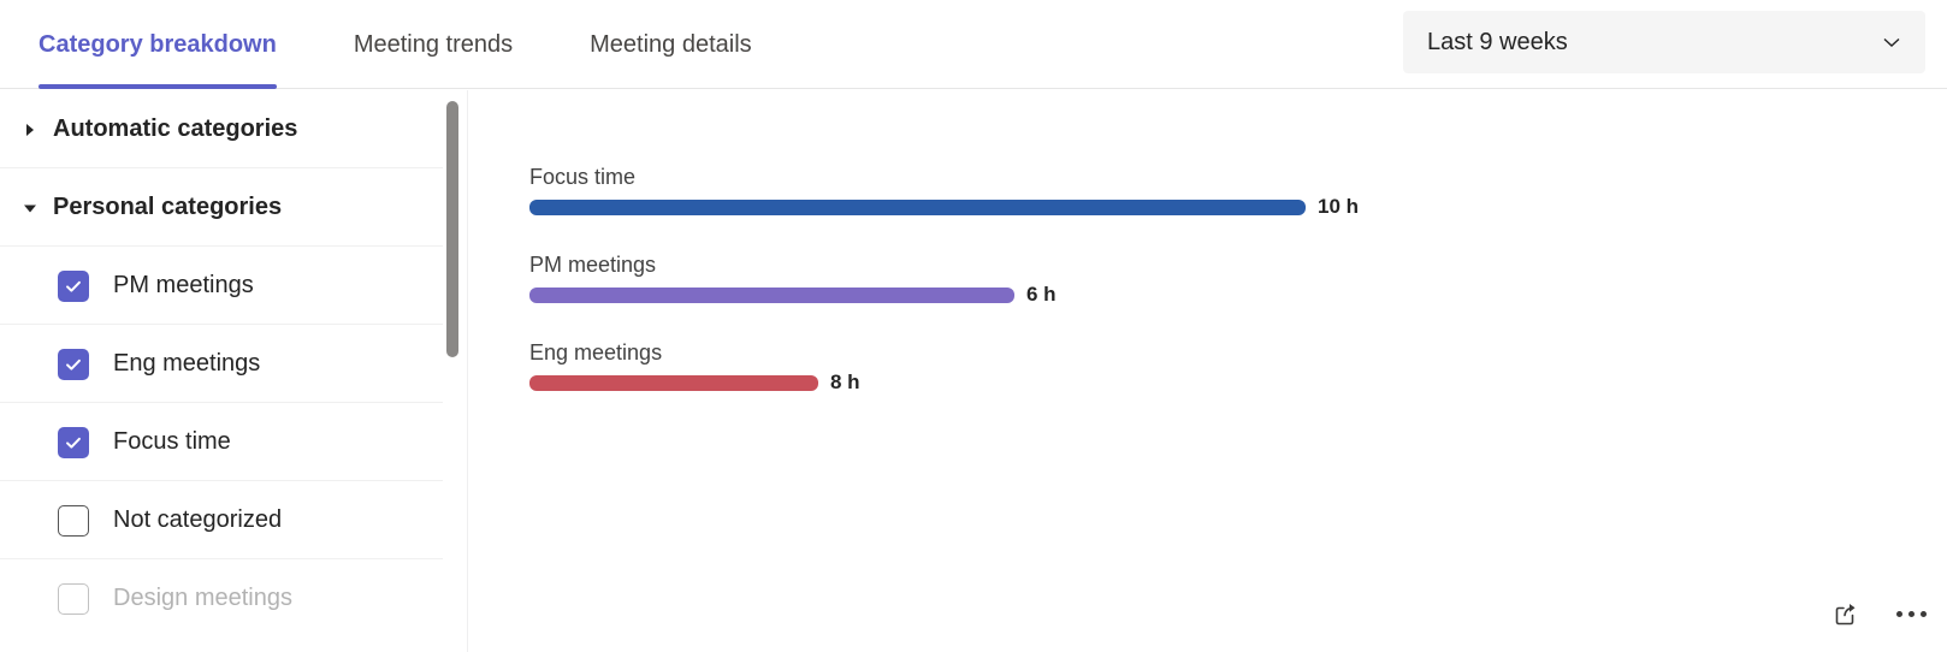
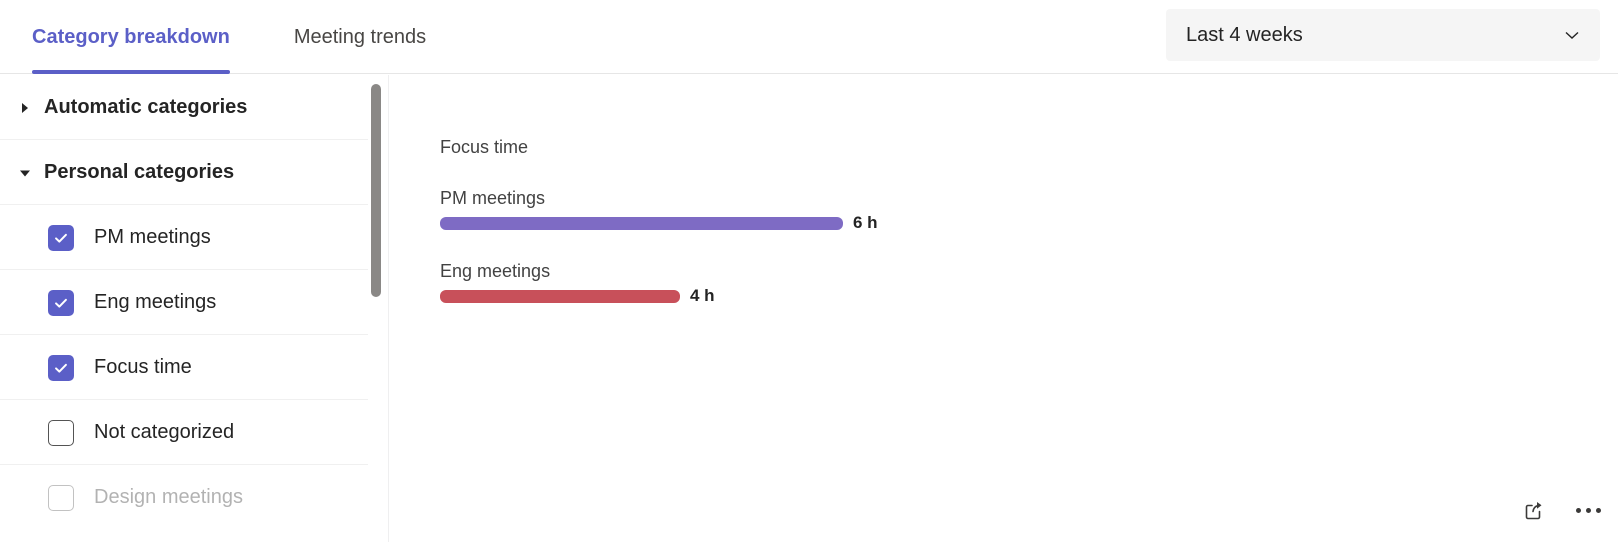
  Category breakdown
  Meeting trends
- Meeting details
- Last 9 weeks
+ Last 4 weeks
  Automatic categories
  Personal categories
  PM meetings
  Eng meetings
  Focus time
  Not categorized
  Design meetings
  Focus time
- 10 h
  PM meetings
  6 h
  Eng meetings
- 8 h
+ 4 h
